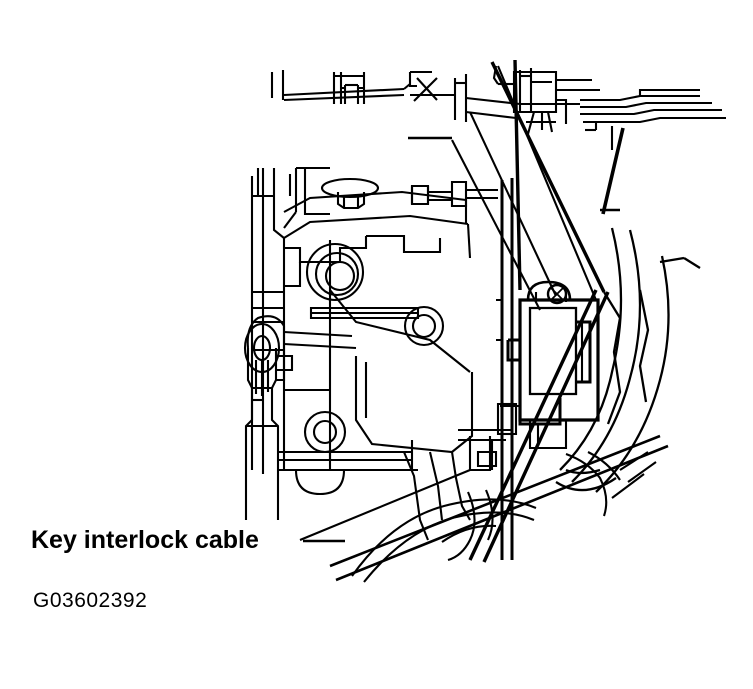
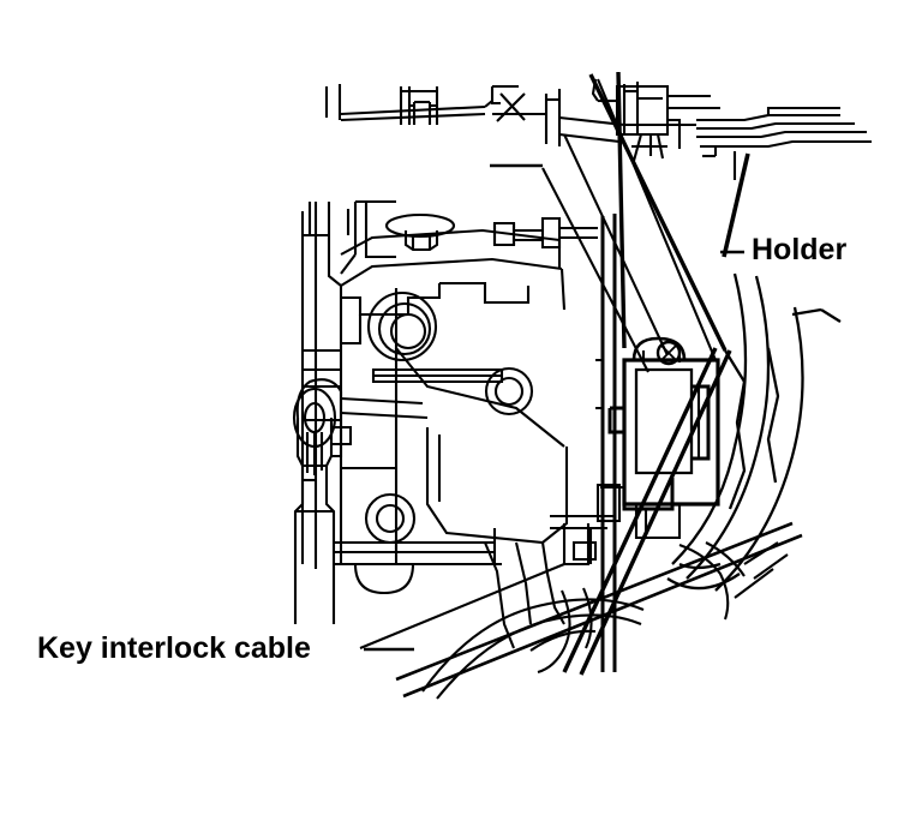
+ Holder
  Key interlock cable
- G03602392
